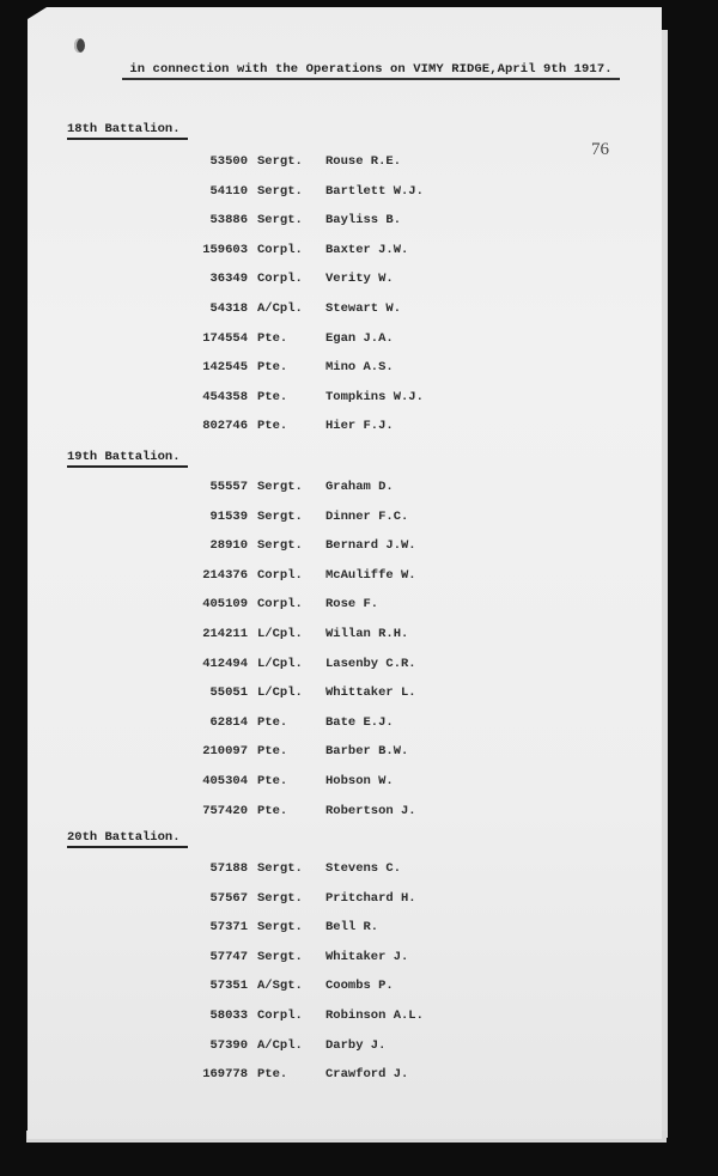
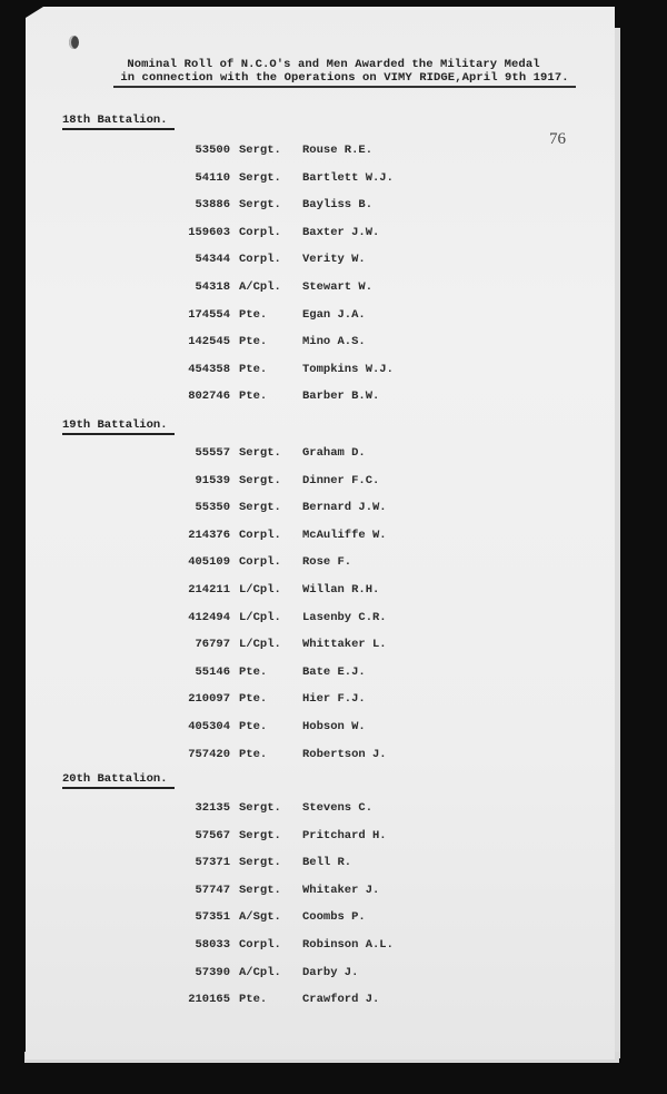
+ Nominal Roll of N.C.O's and Men Awarded the Military Medal
  in connection with the Operations on VIMY RIDGE,April 9th 1917.
  76
  18th Battalion.
  53500
  Sergt.
  Rouse R.E.
  54110
  Sergt.
  Bartlett W.J.
  53886
  Sergt.
  Bayliss B.
  159603
  Corpl.
  Baxter J.W.
- 36349
+ 54344
  Corpl.
  Verity W.
  54318
  A/Cpl.
  Stewart W.
  174554
  Pte.
  Egan J.A.
  142545
  Pte.
  Mino A.S.
  454358
  Pte.
  Tompkins W.J.
  802746
  Pte.
- Hier F.J.
+ Barber B.W.
  19th Battalion.
  55557
  Sergt.
  Graham D.
  91539
  Sergt.
  Dinner F.C.
- 28910
+ 55350
  Sergt.
  Bernard J.W.
  214376
  Corpl.
  McAuliffe W.
  405109
  Corpl.
  Rose F.
  214211
  L/Cpl.
  Willan R.H.
  412494
  L/Cpl.
  Lasenby C.R.
- 55051
+ 76797
  L/Cpl.
  Whittaker L.
- 62814
+ 55146
  Pte.
  Bate E.J.
  210097
  Pte.
- Barber B.W.
+ Hier F.J.
  405304
  Pte.
  Hobson W.
  757420
  Pte.
  Robertson J.
  20th Battalion.
- 57188
+ 32135
  Sergt.
  Stevens C.
  57567
  Sergt.
  Pritchard H.
  57371
  Sergt.
  Bell R.
  57747
  Sergt.
  Whitaker J.
  57351
  A/Sgt.
  Coombs P.
  58033
  Corpl.
  Robinson A.L.
  57390
  A/Cpl.
  Darby J.
- 169778
+ 210165
  Pte.
  Crawford J.
